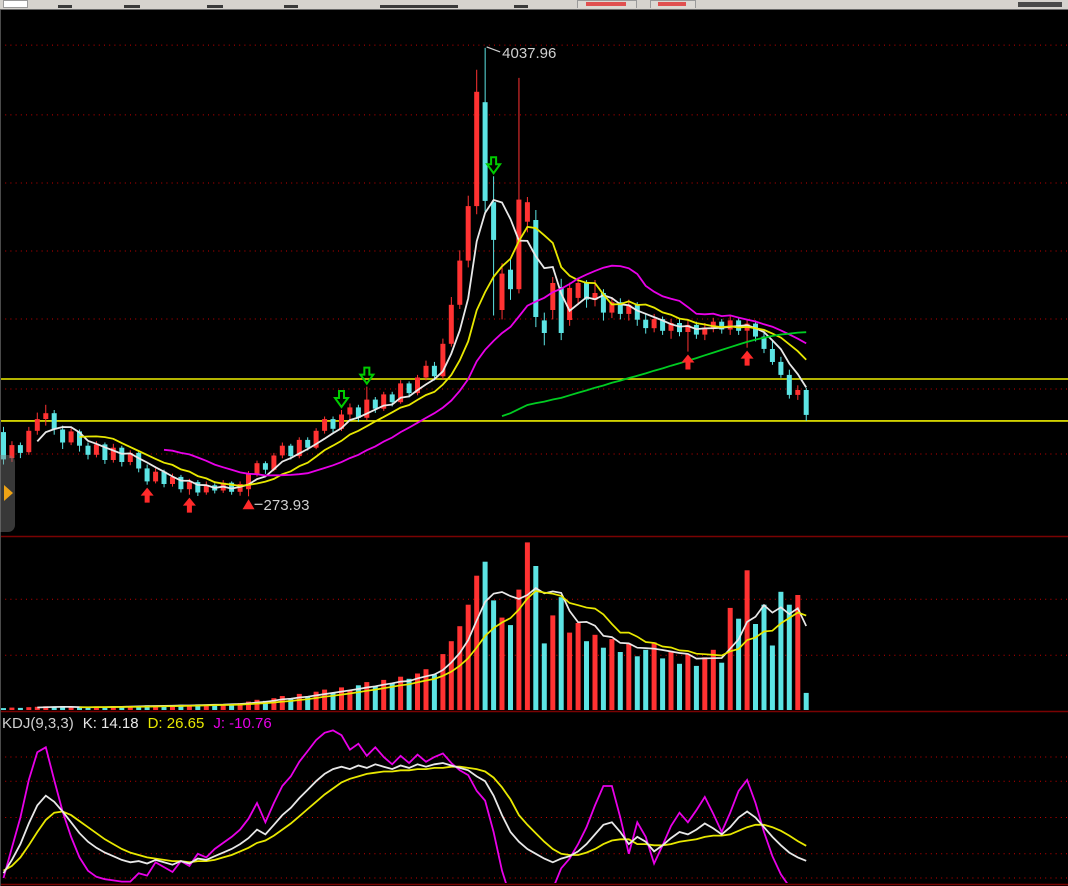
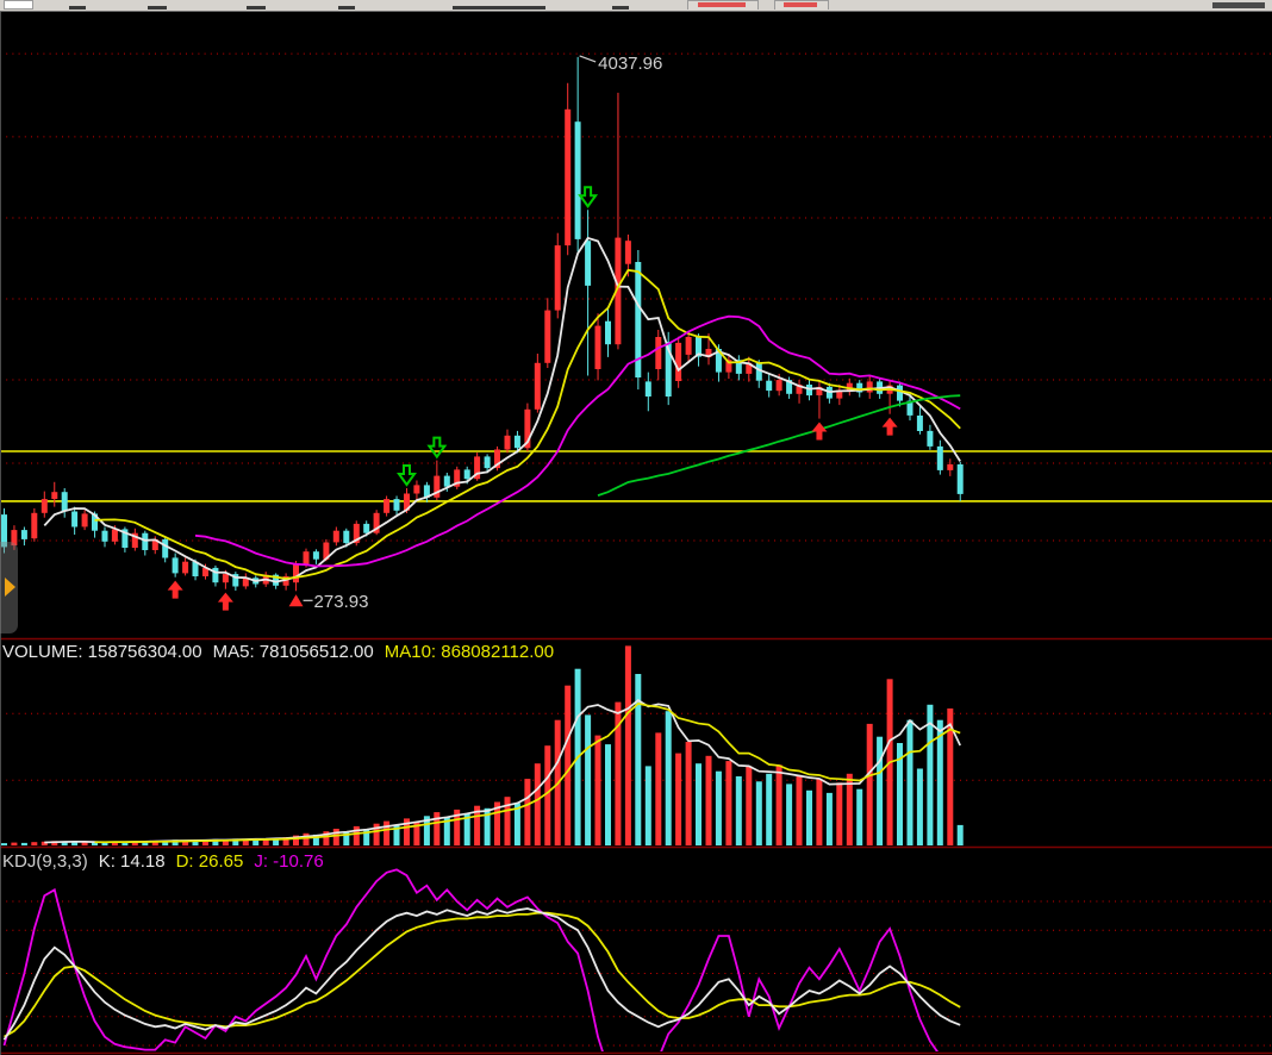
  4037.96
  273.93
+ VOLUME: 158756304.00 MA5: 781056512.00 MA10: 868082112.00
  KDJ(9,3,3) K: 14.18 D: 26.65 J: -10.76
